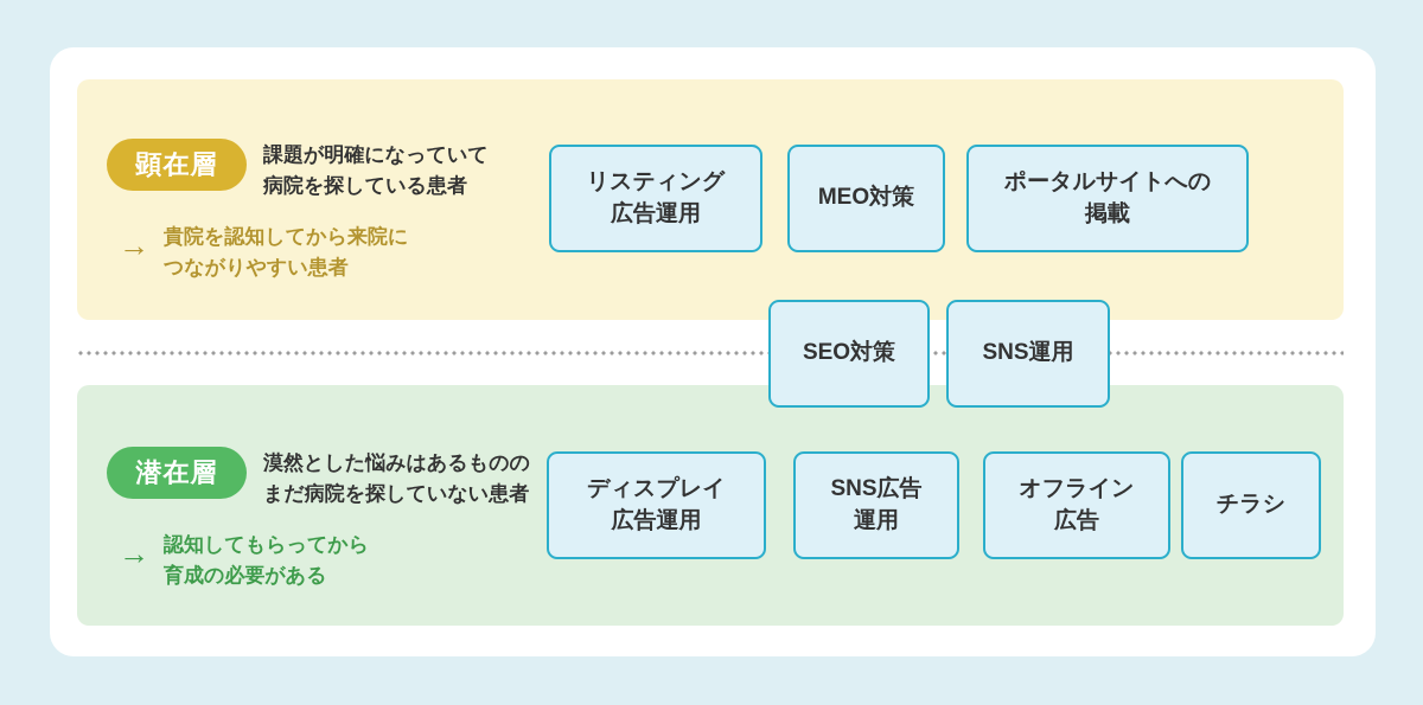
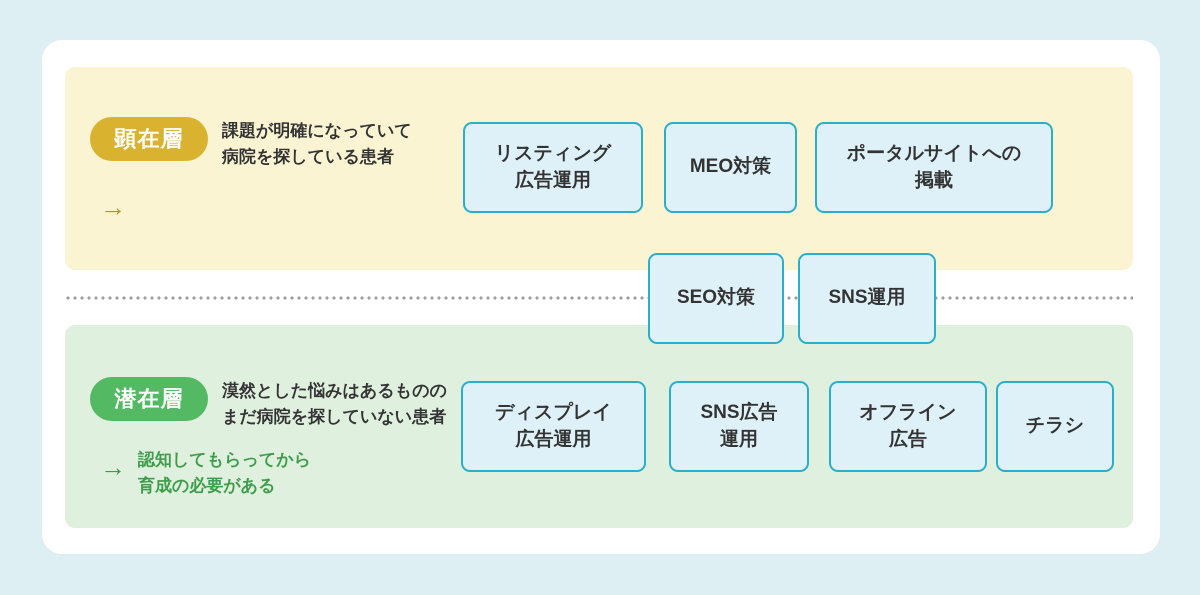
  顕在層
  課題が明確になっていて
  病院を探している患者
  →
- 貴院を認知してから来院に
- つながりやすい患者
  潜在層
  漠然とした悩みはあるものの
  まだ病院を探していない患者
  →
  認知してもらってから
  育成の必要がある
  リスティング
  広告運用
  MEO対策
  ポータルサイトへの
  掲載
  SEO対策
  SNS運用
  ディスプレイ
  広告運用
  SNS広告
  運用
  オフライン
  広告
  チラシ
